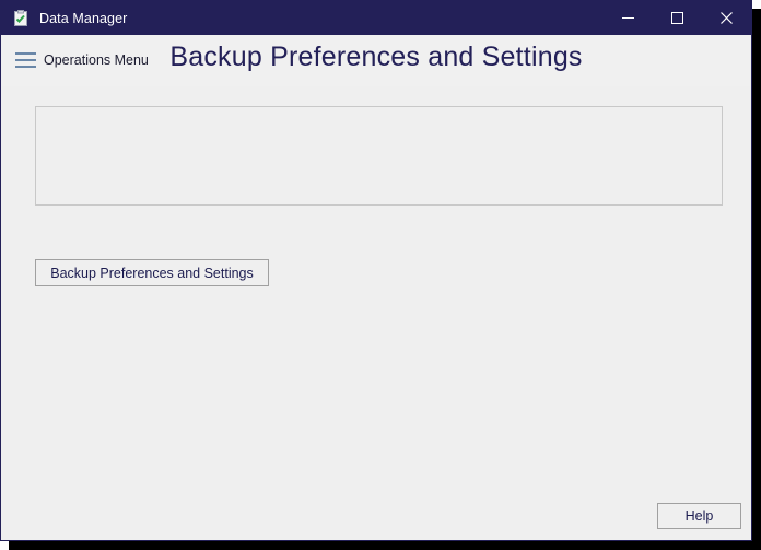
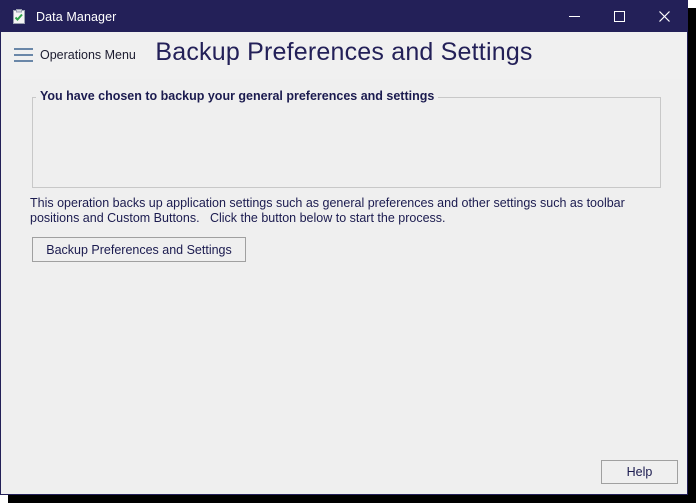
  Data Manager
  Backup Preferences and Settings
  Operations Menu
+ You have chosen to backup your general preferences and settings
+ This operation backs up application settings such as general preferences and other settings such as toolbar
+ positions and Custom Buttons. Click the button below to start the process.
  Backup Preferences and Settings
  Help
